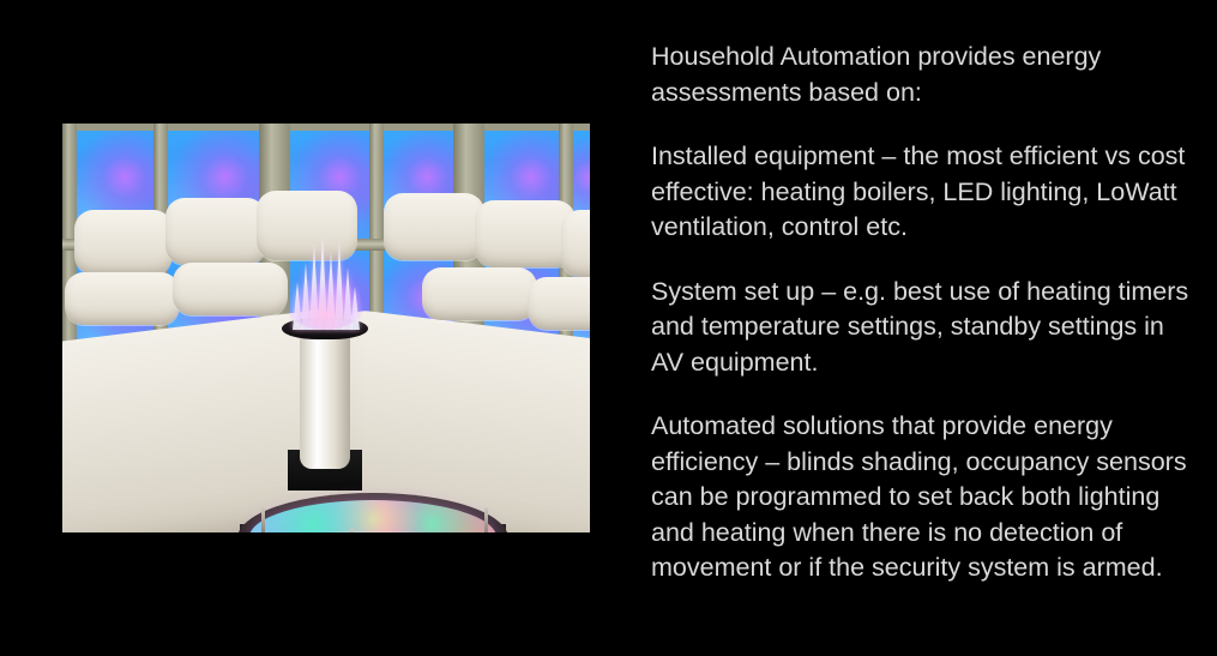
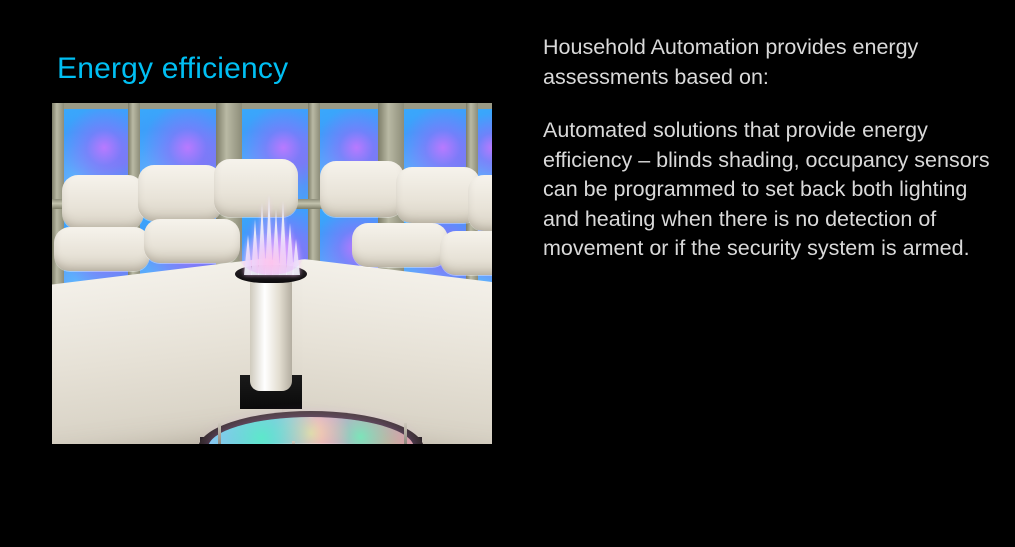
+ Energy efficiency
  Household Automation provides energy assessments based on:
- Installed equipment – the most efficient vs cost effective: heating boilers, LED lighting, LoWatt ventilation, control etc.
- System set up – e.g. best use of heating timers and temperature settings, standby settings in AV equipment.
  Automated solutions that provide energy efficiency – blinds shading, occupancy sensors can be programmed to set back both lighting and heating when there is no detection of movement or if the security system is armed.
